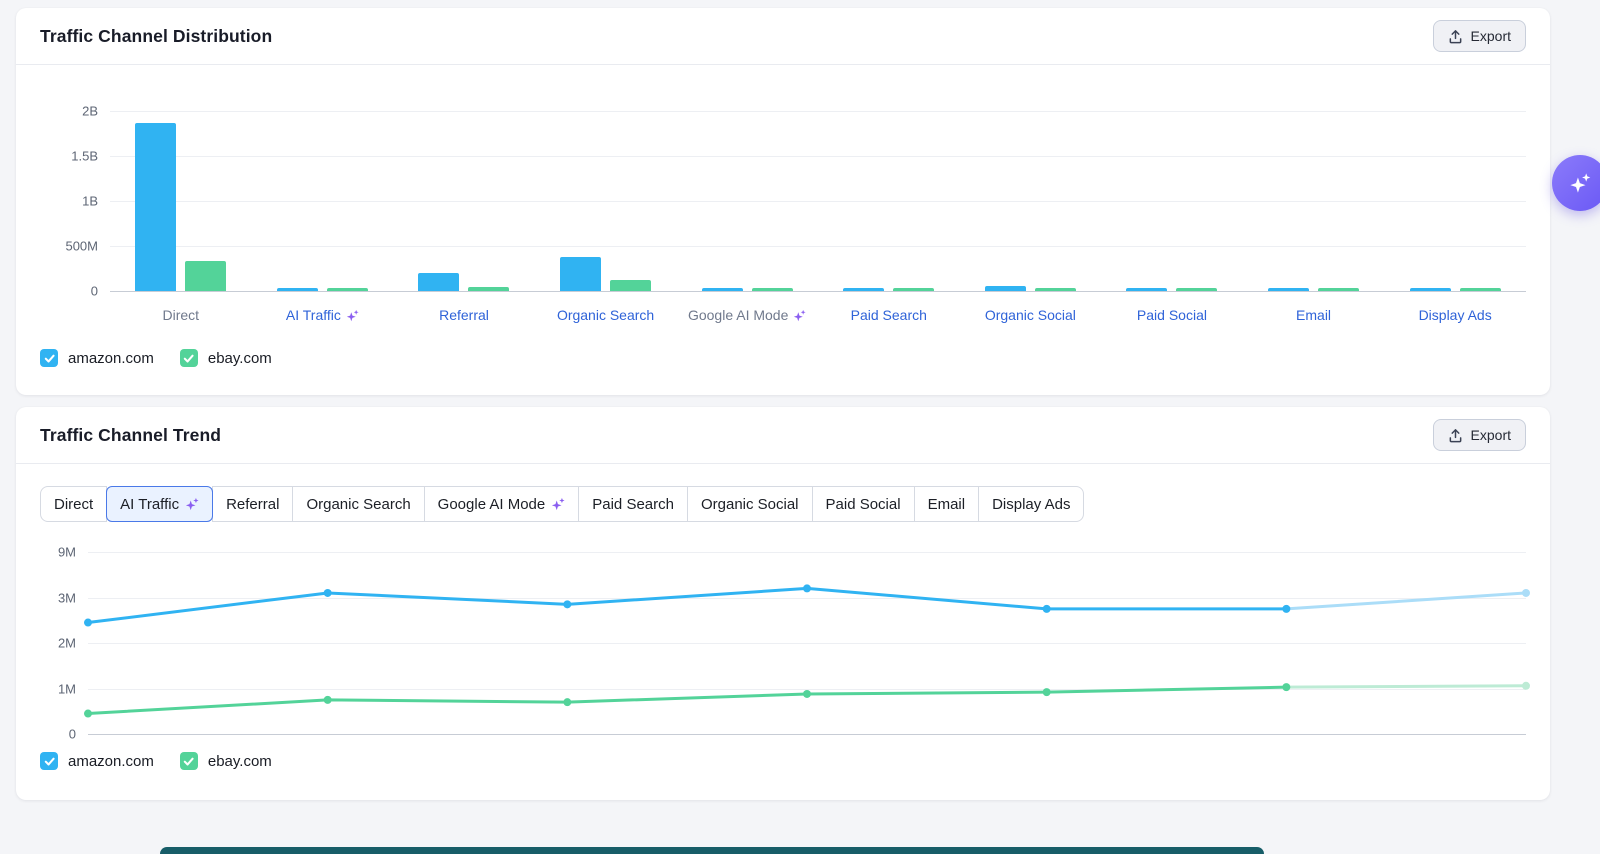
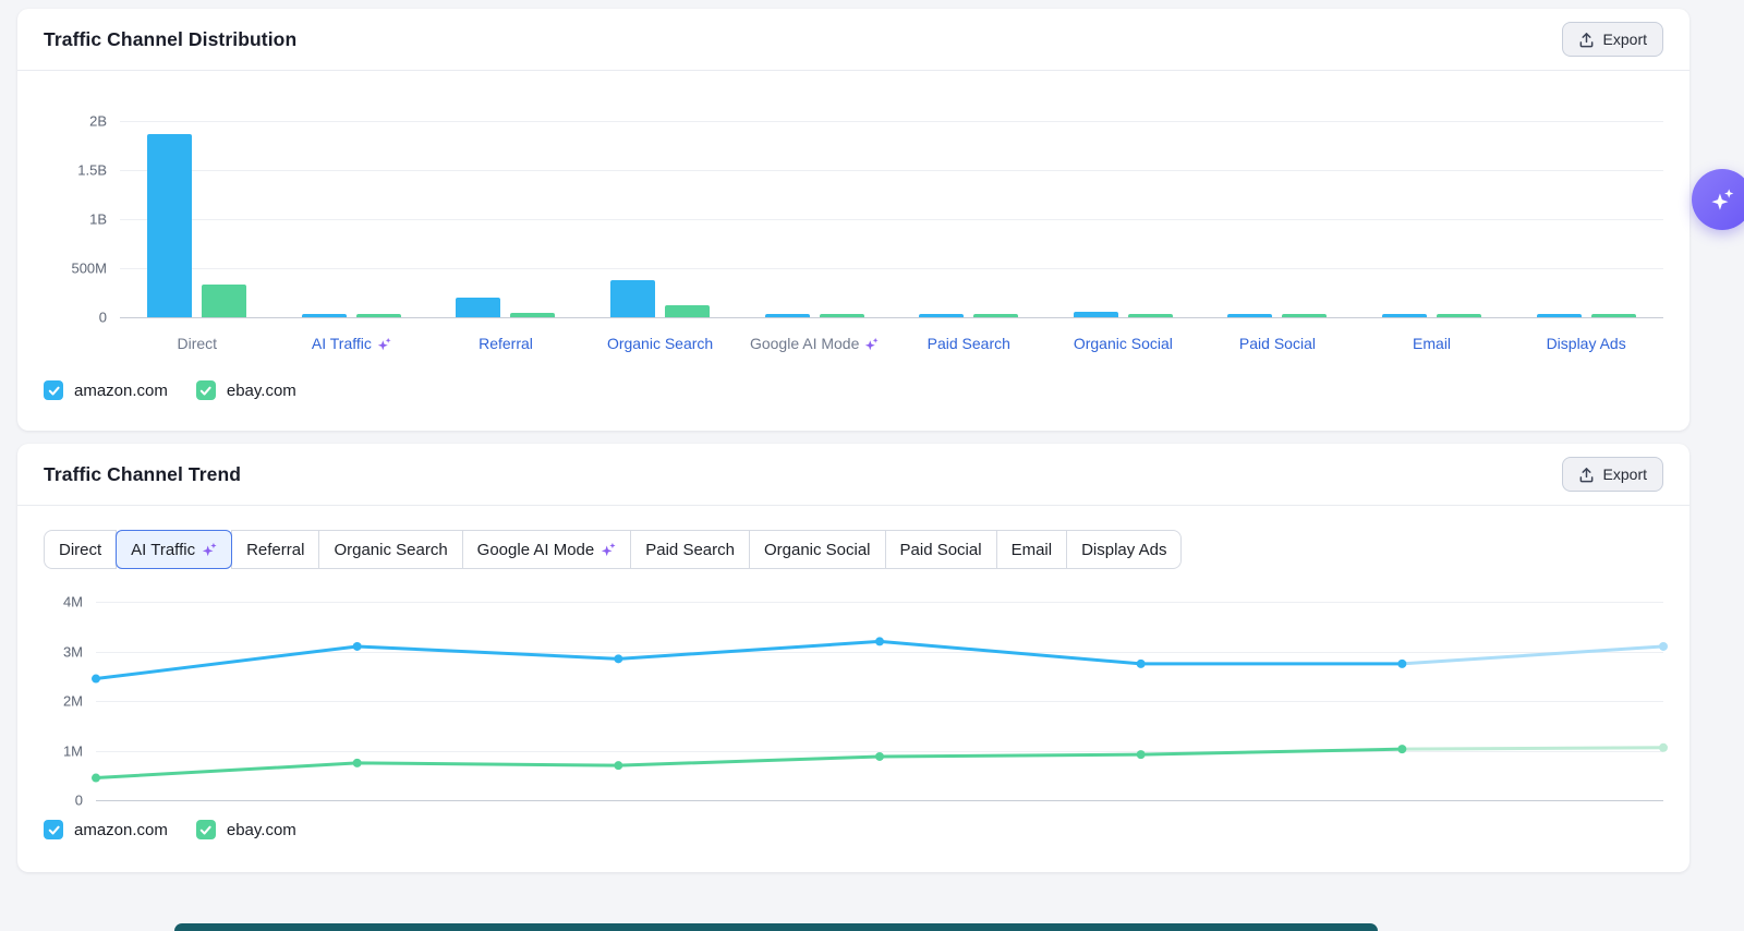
  Traffic Channel Distribution
  Export
  0
  500M
  1B
  1.5B
  2B
  Direct
  AI Traffic
  Referral
  Organic Search
  Google AI Mode
  Paid Search
  Organic Social
  Paid Social
  Email
  Display Ads
  amazon.com
  ebay.com
  Traffic Channel Trend
  Export
  Direct
  AI Traffic
  Referral
  Organic Search
  Google AI Mode
  Paid Search
  Organic Social
  Paid Social
  Email
  Display Ads
  0
  1M
  2M
  3M
- 9M
+ 4M
  amazon.com
  ebay.com
